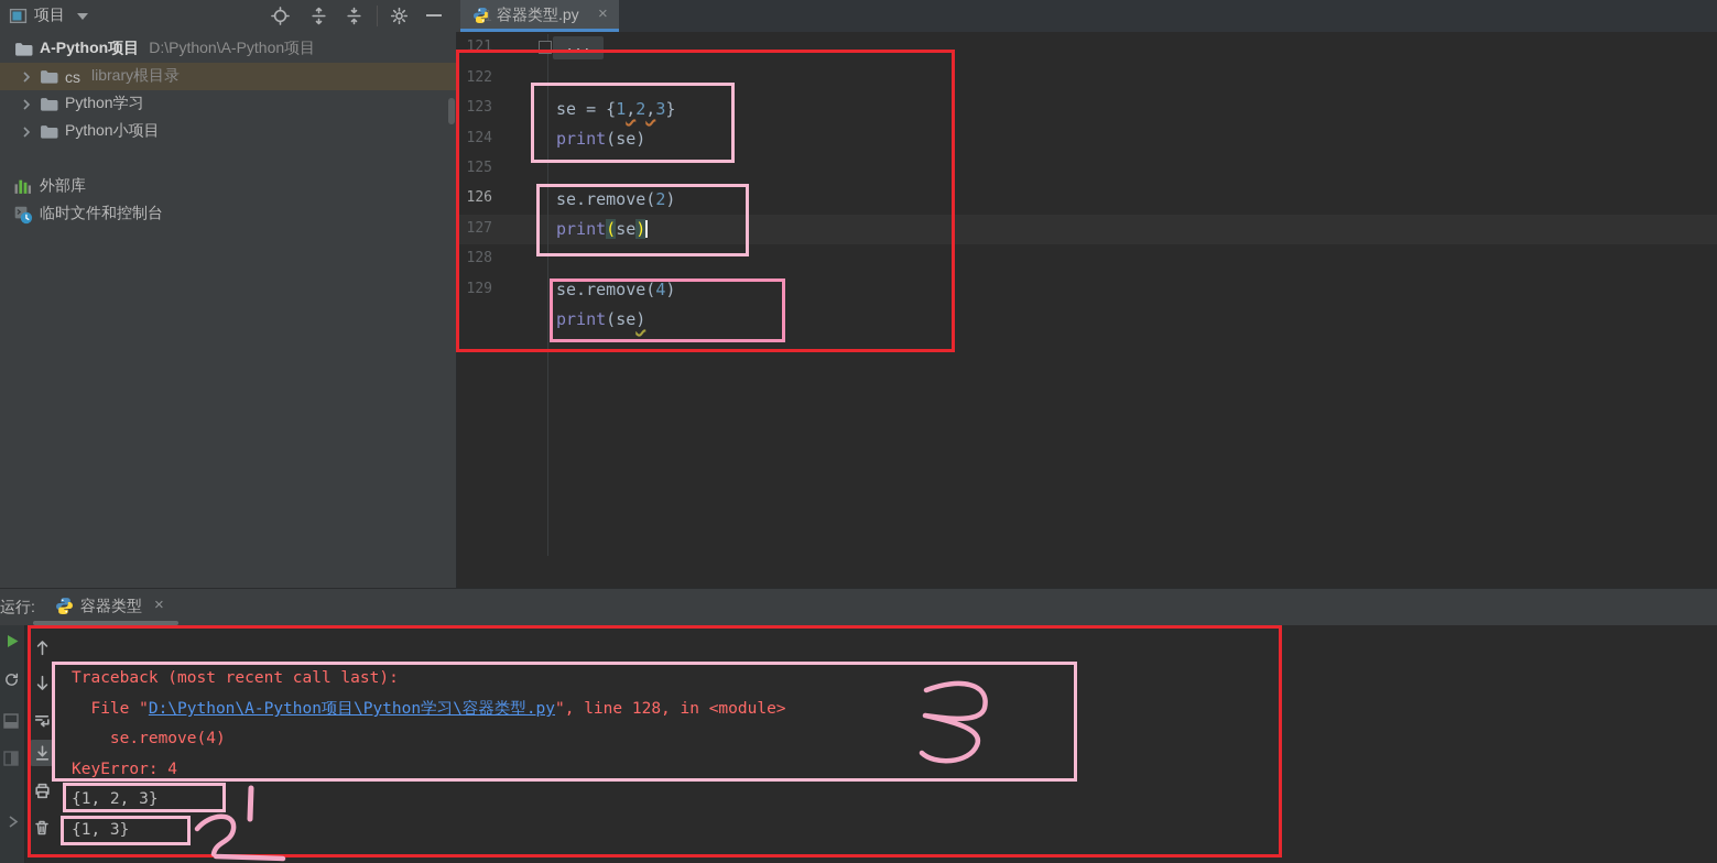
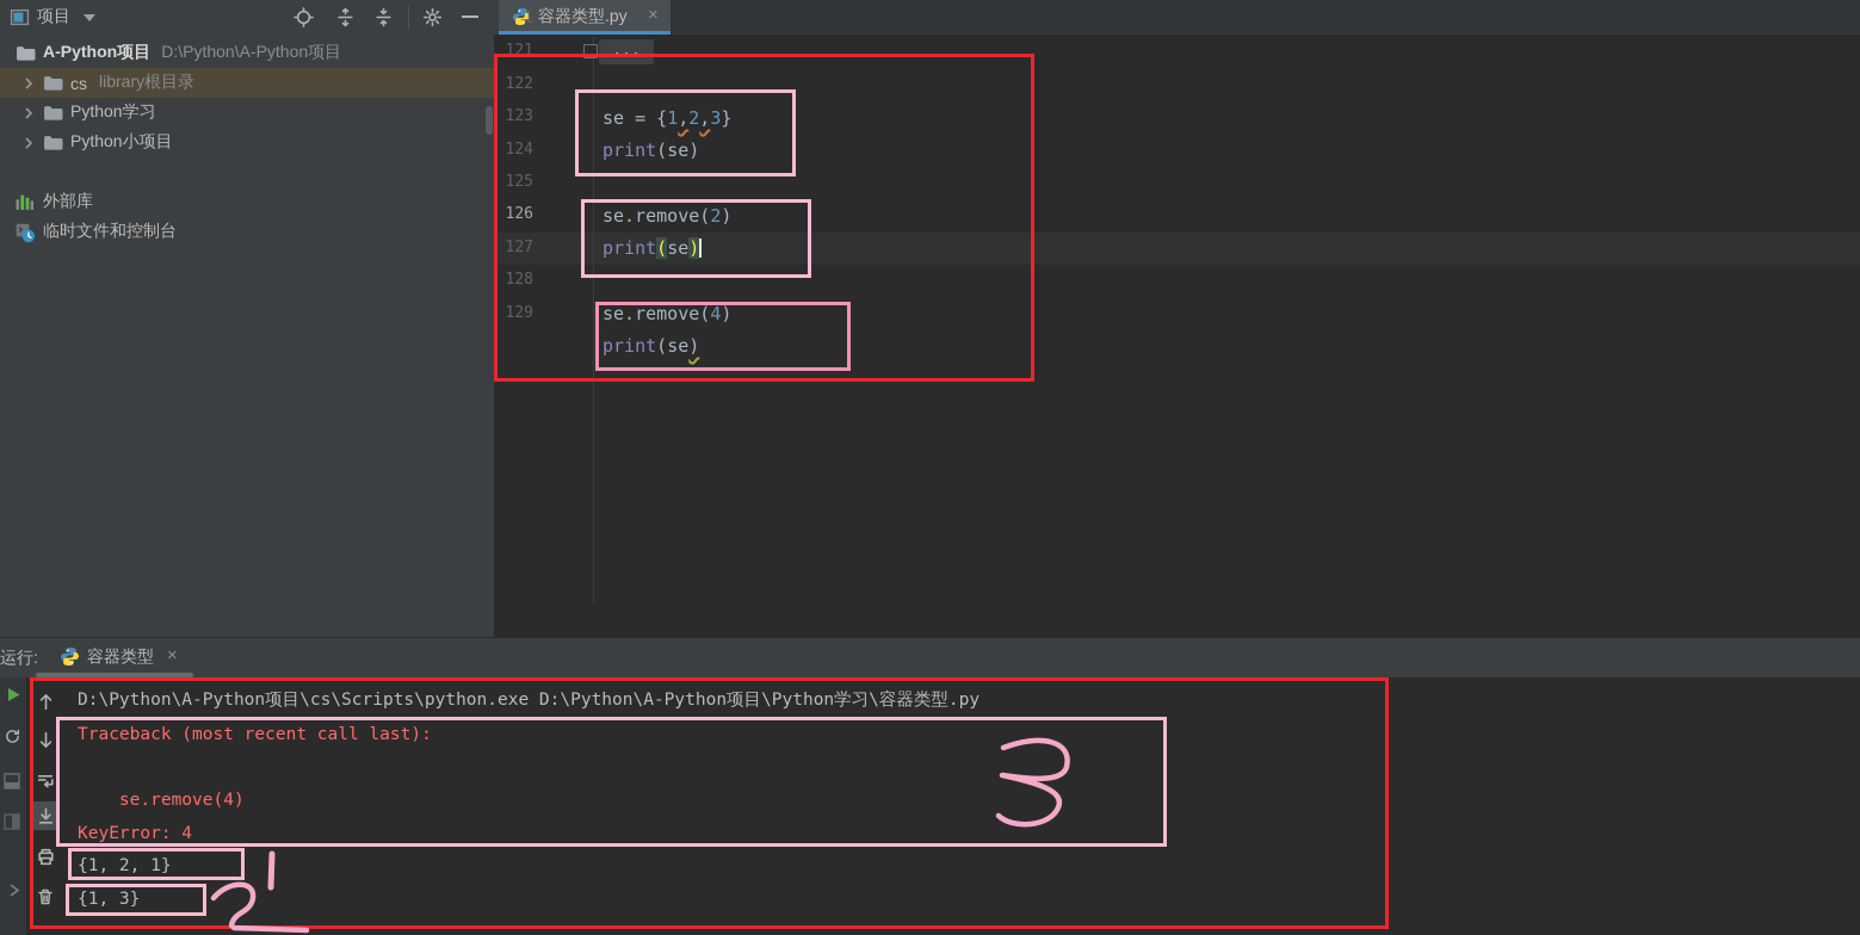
  项目
  容器类型.py
  ×
  A-Python项目
  D:\Python\A-Python项目
  cs
  library根目录
  Python学习
  Python小项目
  外部库
  临时文件和控制台
  1
  121
  122
  123
  124
  125
  126
  127
  128
  129
  ...
  se = {1,2,3}
  print(se)
  se.remove(2)
  print(se)
  se.remove(4)
  print(se)
  运行:
  容器类型
  ×
+ D:\Python\A-Python项目\cs\Scripts\python.exe D:\Python\A-Python项目\Python学习\容器类型.py
  Traceback (most recent call last):
- File "D:\Python\A-Python项目\Python学习\容器类型.py", line 128, in <module>
  se.remove(4)
  KeyError: 4
- {1, 2, 3}
+ {1, 2, 1}
  {1, 3}
